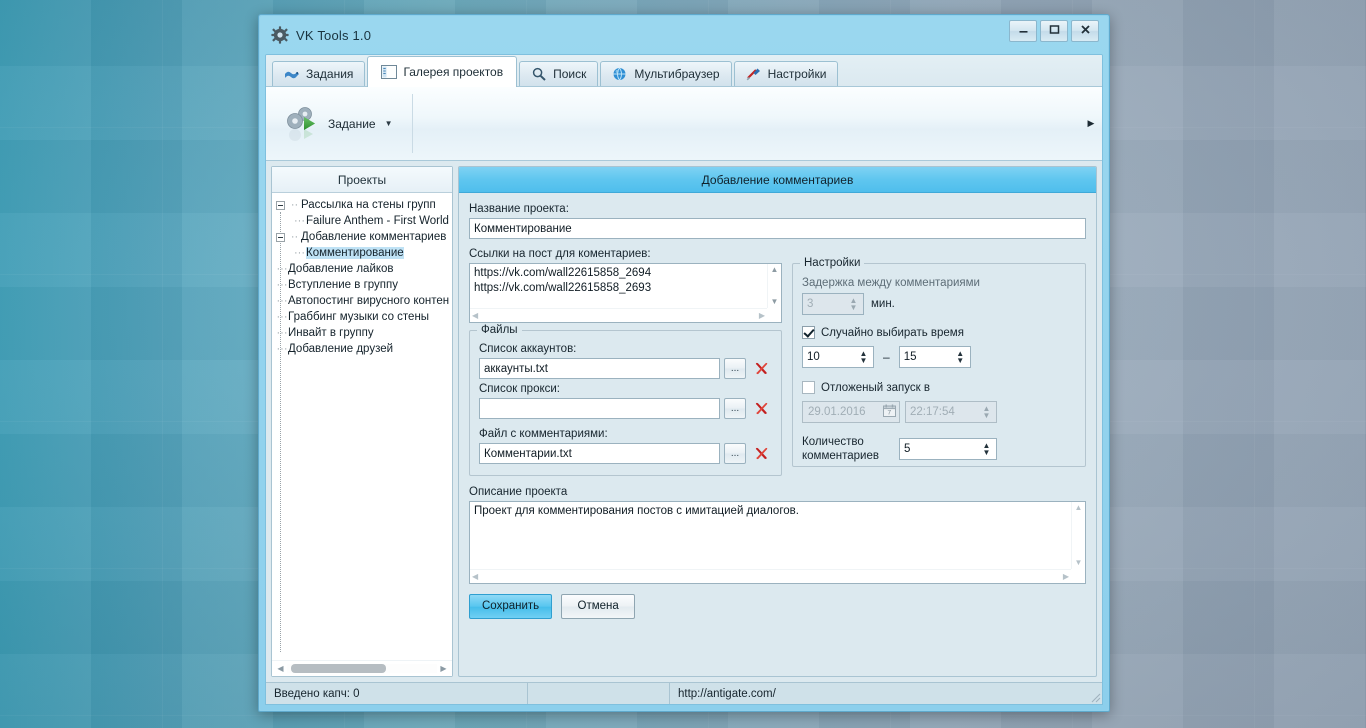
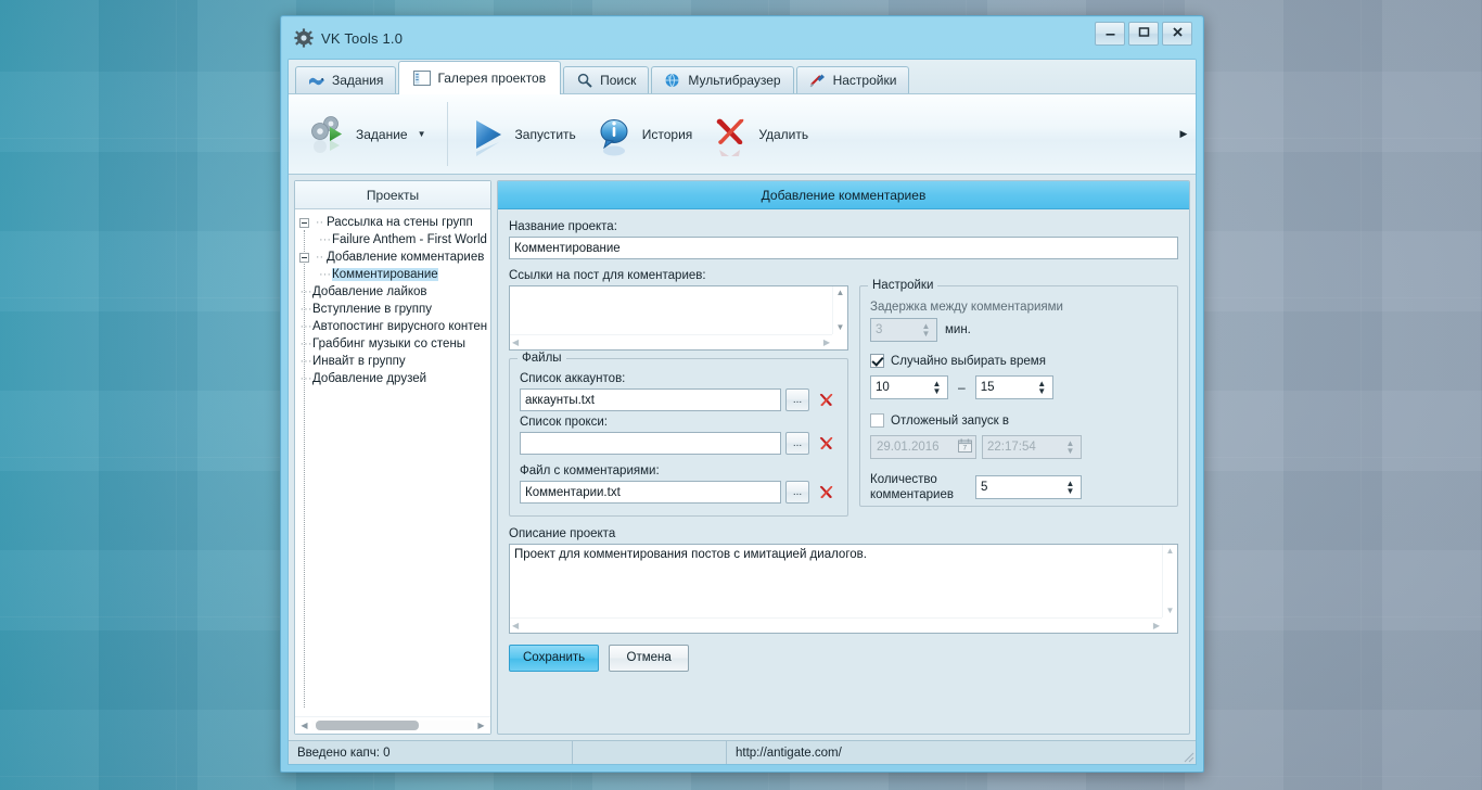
  VK Tools 1.0
  Задания
  Галерея проектов
  Поиск
  Мультибраузер
  Настройки
  Задание
  ▼
+ Запустить
+ История
+ Удалить
  ▶
  Проекты
  ··
  Рассылка на стены групп
  ···
  Failure Anthem - First World
  ··
  Добавление комментариев
  ···
  Комментирование
  ···
  Добавление лайков
  ···
  Вступление в группу
  ···
  Автопостинг вирусного контен
  ···
  Граббинг музыки со стены
  ···
  Инвайт в группу
  ···
  Добавление друзей
  ◀
  ▶
  Добавление комментариев
  Название проекта:
  Комментирование
  Ссылки на пост для коментариев:
- https://vk.com/wall22615858_2694
- https://vk.com/wall22615858_2693
  ▲
  ▼
  ◀
  ▶
  Файлы
  Список аккаунтов:
  аккаунты.txt
  ...
  Список прокси:
  ...
  Файл с комментариями:
  Комментарии.txt
  ...
  Настройки
  Задержка между комментариями
  3
  ▲
  ▼
  мин.
  Случайно выбирать время
  10
  ▲
  ▼
  –
  15
  ▲
  ▼
  Отложеный запуск в
  29.01.2016
  22:17:54
  ▲
  ▼
  Количество
  комментариев
  5
  ▲
  ▼
  Описание проекта
  Проект для комментирования постов с имитацией диалогов.
  ▲
  ▼
  ◀
  ▶
  Сохранить
  Отмена
  Введено капч: 0
  http://antigate.com/
